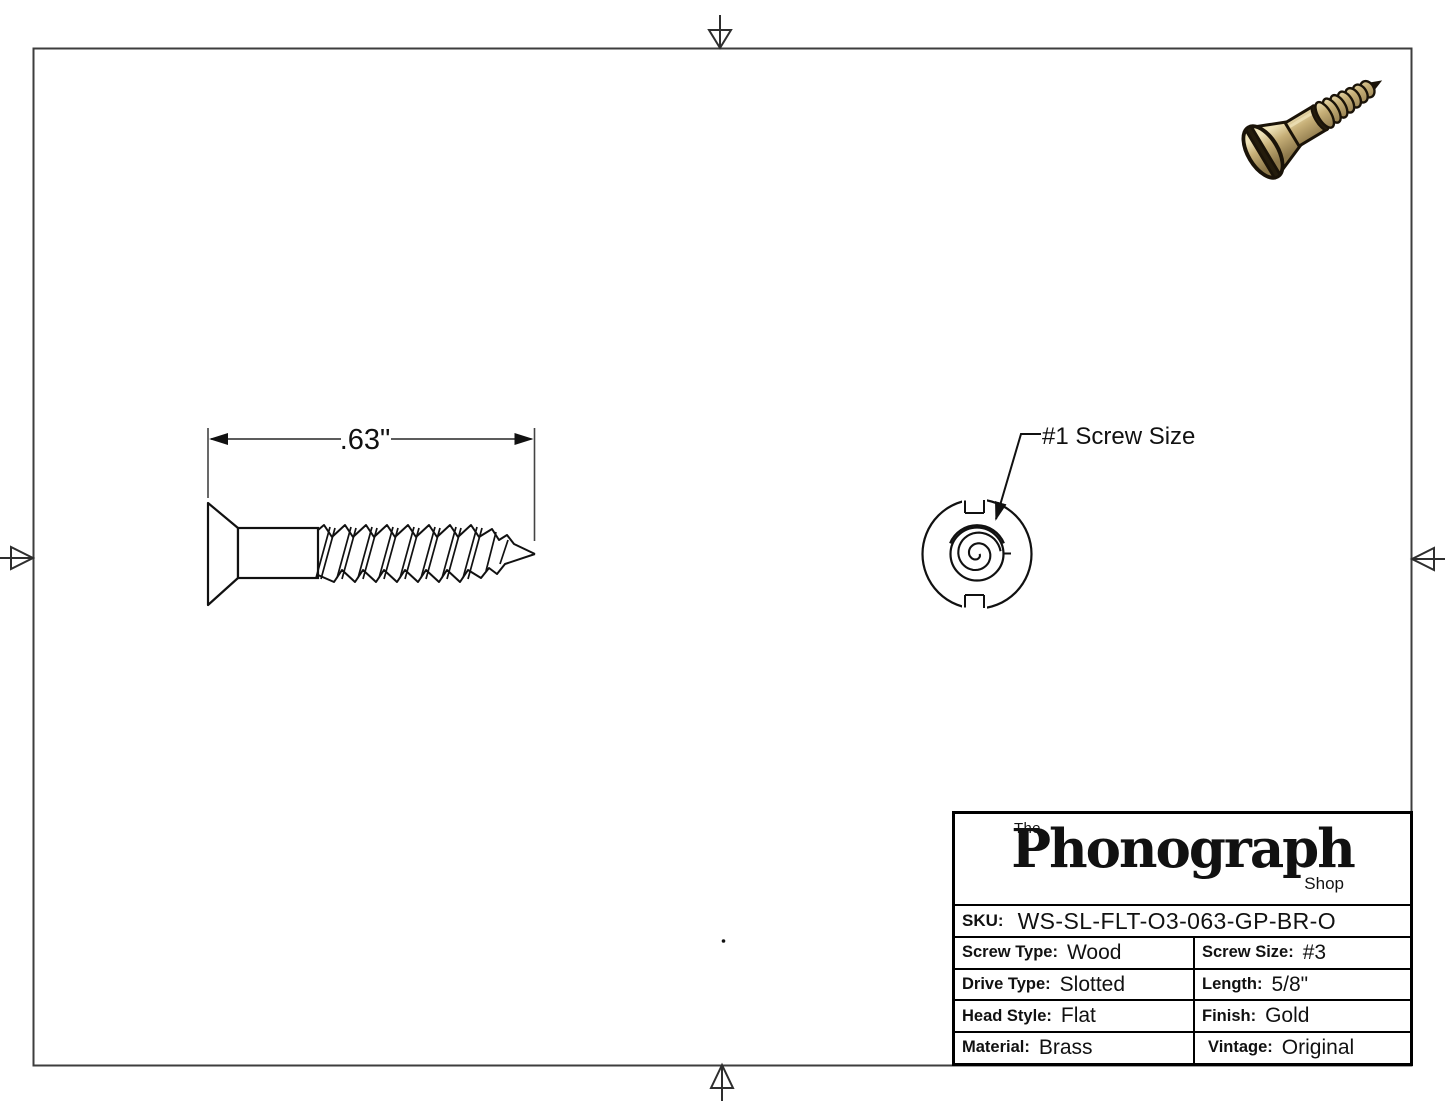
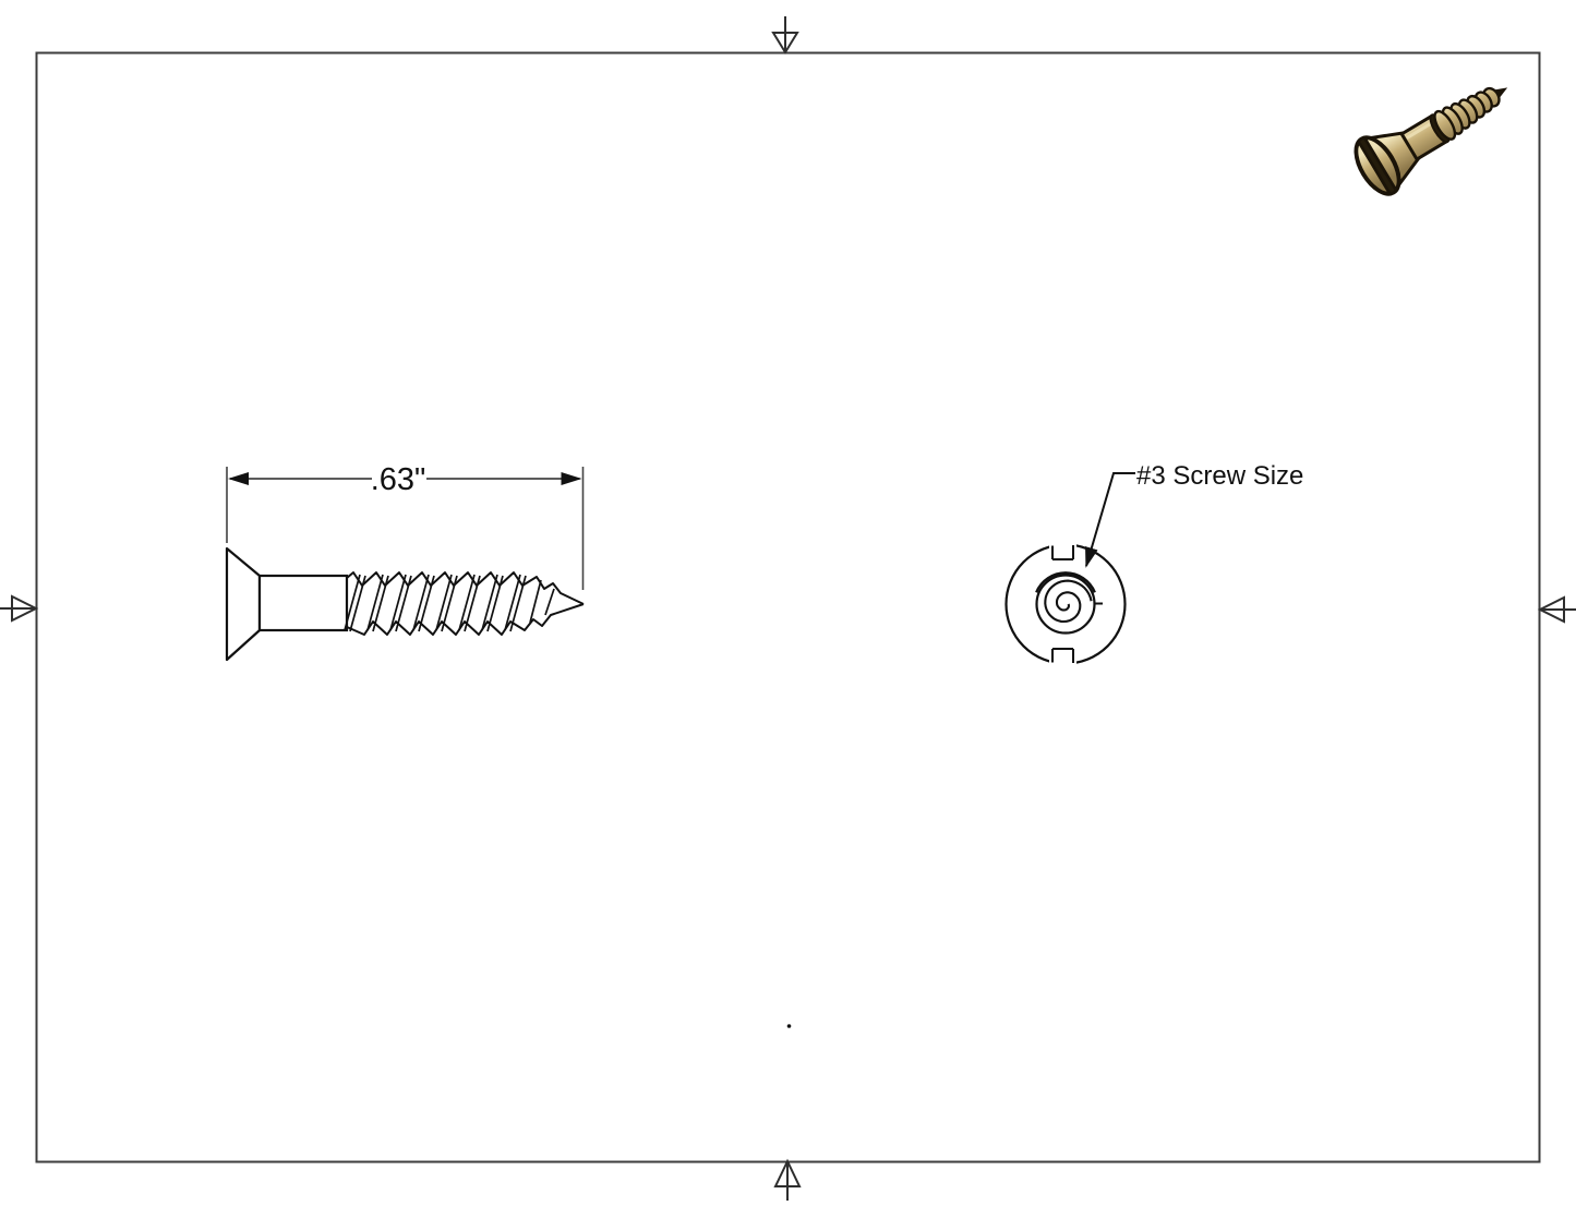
  .63"
- #1 Screw Size
+ #3 Screw Size
- The
- Phonograph
- Shop
- SKU:
- WS-SL-FLT-O3-063-GP-BR-O
- Screw Type:
- Wood
- Screw Size:
- #3
- Drive Type:
- Slotted
- Length:
- 5/8"
- Head Style:
- Flat
- Finish:
- Gold
- Material:
- Brass
- Vintage:
- Original
